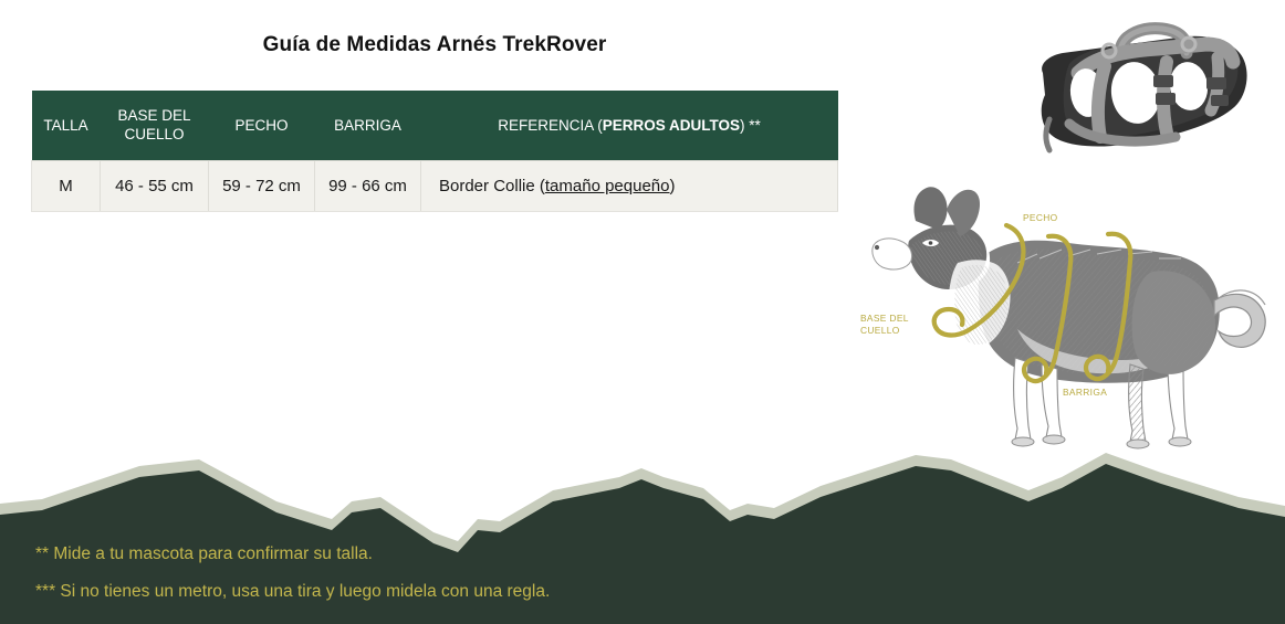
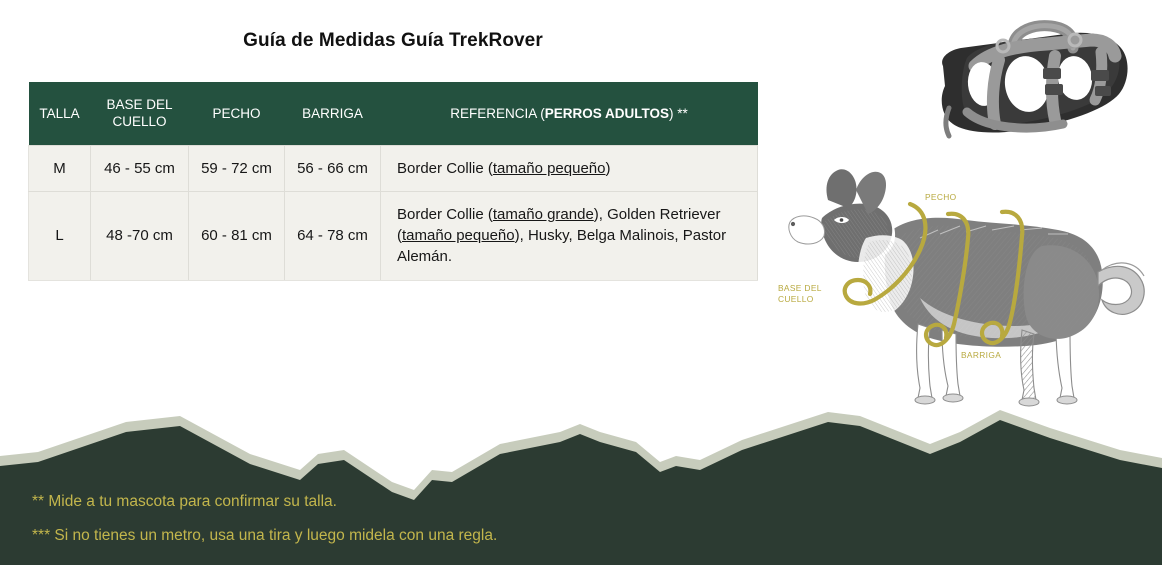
- Guía de Medidas Arnés TrekRover
+ Guía de Medidas Guía TrekRover
  TALLA	BASE DEL CUELLO	PECHO	BARRIGA	REFERENCIA (PERROS ADULTOS) **
- M	46 - 55 cm	59 - 72 cm	99 - 66 cm	Border Collie (tamaño pequeño)
+ M	46 - 55 cm	59 - 72 cm	56 - 66 cm	Border Collie (tamaño pequeño)
+ L	48 -70 cm	60 - 81 cm	64 - 78 cm	Border Collie (tamaño grande), Golden Retriever (tamaño pequeño), Husky, Belga Malinois, Pastor Alemán.
  BASE DEL
  CUELLO
  PECHO
  BARRIGA
  ** Mide a tu mascota para confirmar su talla.
  *** Si no tienes un metro, usa una tira y luego midela con una regla.
